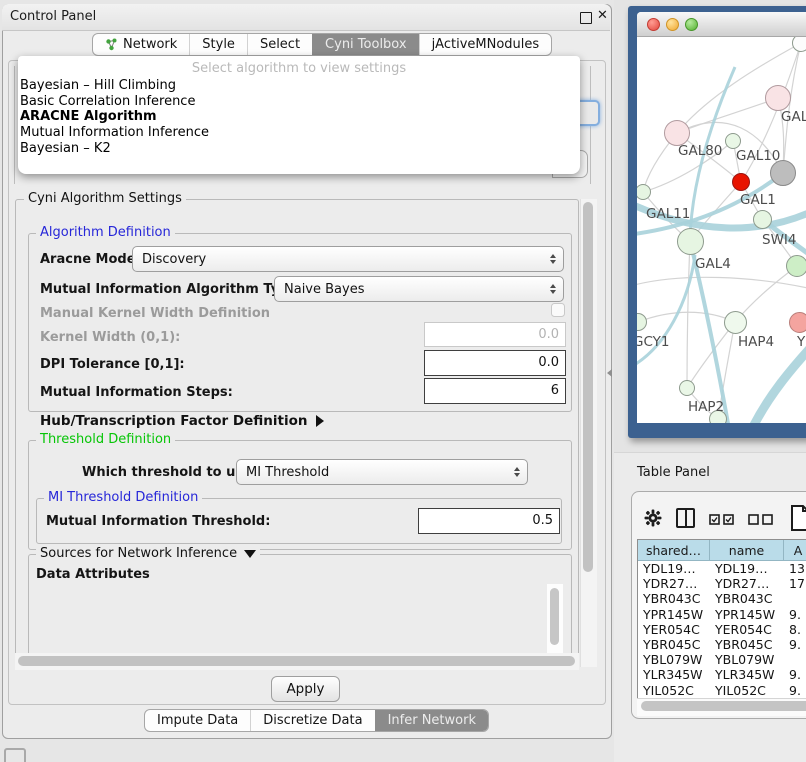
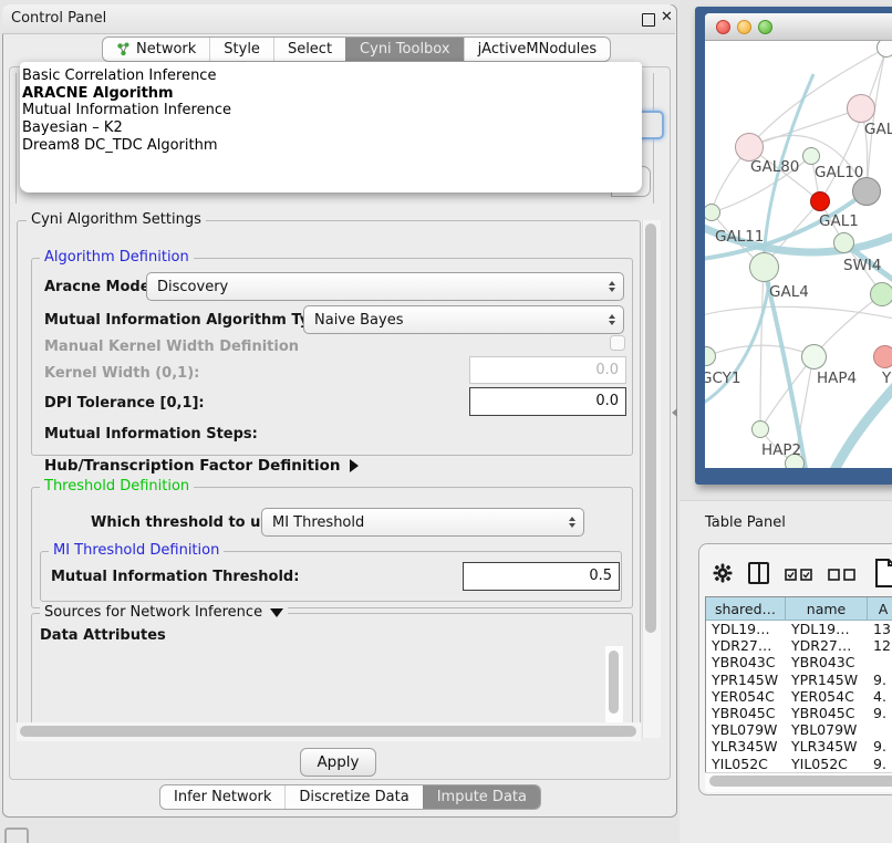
  Control Panel
  ✕
  Network
  Style
  Select
  Cyni Toolbox
  jActiveMNodules
- Select algorithm to view settings
- Bayesian – Hill Climbing
  Basic Correlation Inference
  ARACNE Algorithm
  Mutual Information Inference
  Bayesian – K2
+ Dream8 DC_TDC Algorithm
  Cyni Algorithm Settings
  Algorithm Definition
  Aracne Mod
  Discovery
  Mutual Information Algorithm T
  Naive Bayes
  Manual Kernel Width Definition
  Kernel Width (0,1):
  0.0
  DPI Tolerance [0,1]:
  0.0
  Mutual Information Steps:
- 6
  Hub/Transcription Factor Definition
  Threshold Definition
  Which threshold to u
  MI Threshold
  MI Threshold Definition
  Mutual Information Threshold:
  0.5
  Sources for Network Inference
  Data Attributes
  Apply
- Impute Data
+ Infer Network
  Discretize Data
- Infer Network
+ Impute Data
  GAL
  GAL80
  GAL10
  GAL1
  GAL11
  SWI4
  GAL4
  GCY1
  HAP4
  Y
  HAP2
  Table Panel
  shared…
  name
  A
  YDL19…
  YDL19…
  13
  YDR27…
  YDR27…
- 17
+ 12
  YBR043C
  YBR043C
  YPR145W
  YPR145W
  9.
  YER054C
  YER054C
- 8.
+ 4.
  YBR045C
  YBR045C
  9.
  YBL079W
  YBL079W
  YLR345W
  YLR345W
  9.
  YIL052C
  YIL052C
  9.
